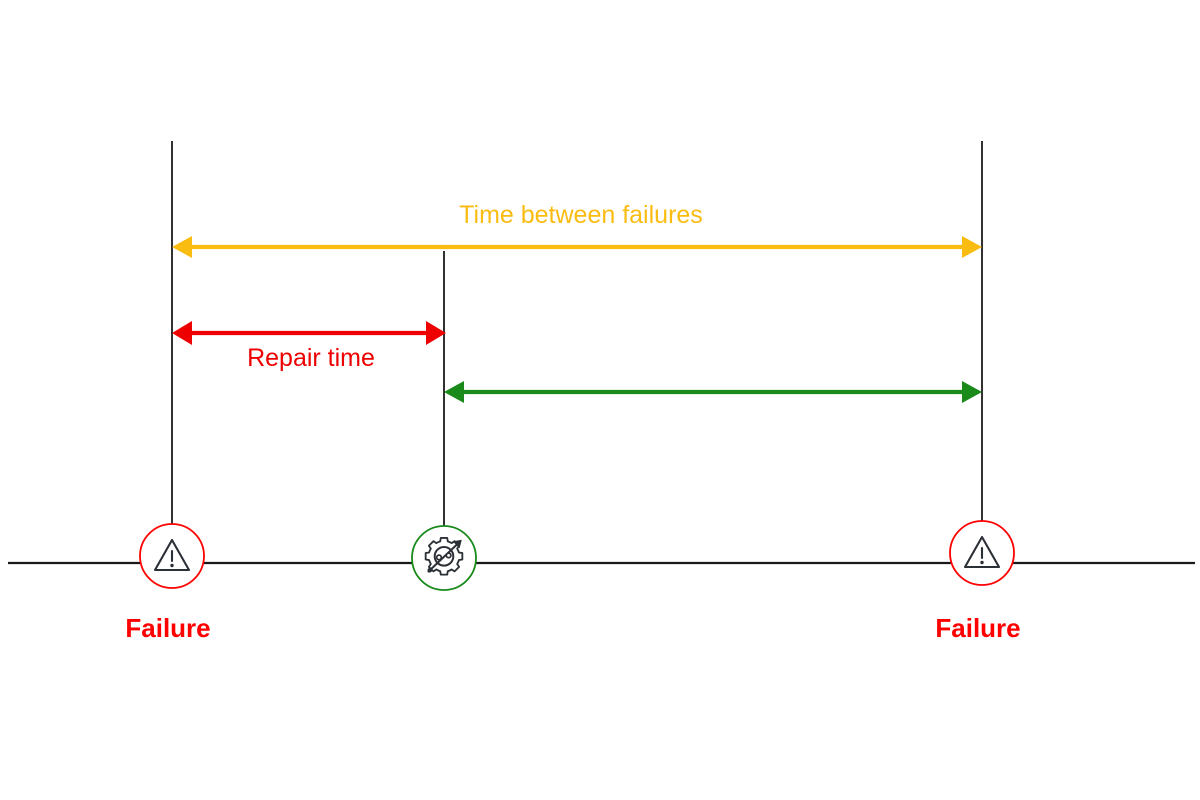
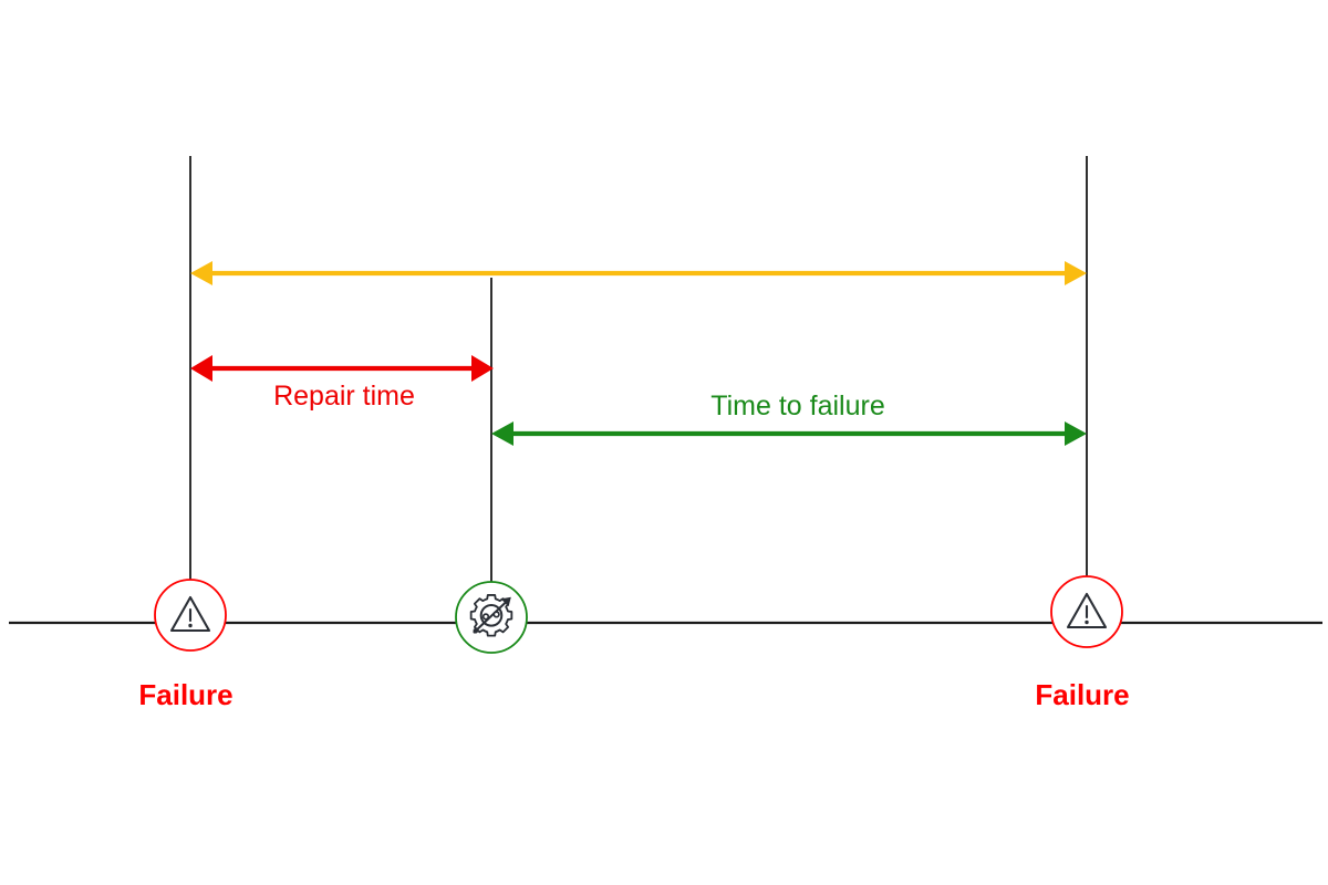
- Time between failures
  Repair time
+ Time to failure
  Failure
  Failure
